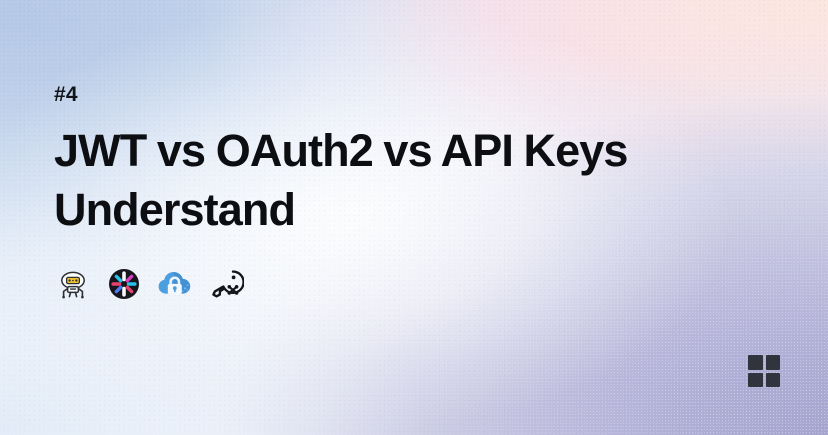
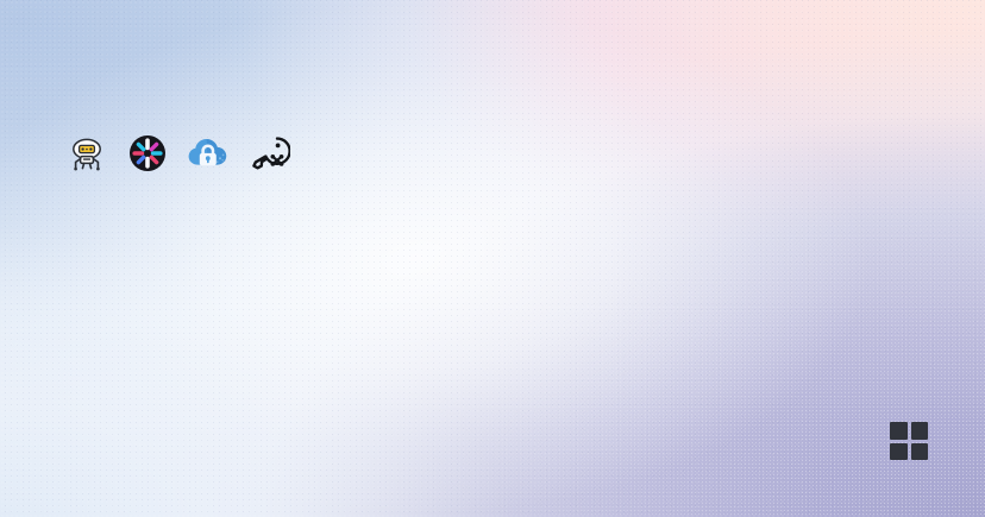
- #4
- JWT vs OAuth2 vs API Keys Understand
